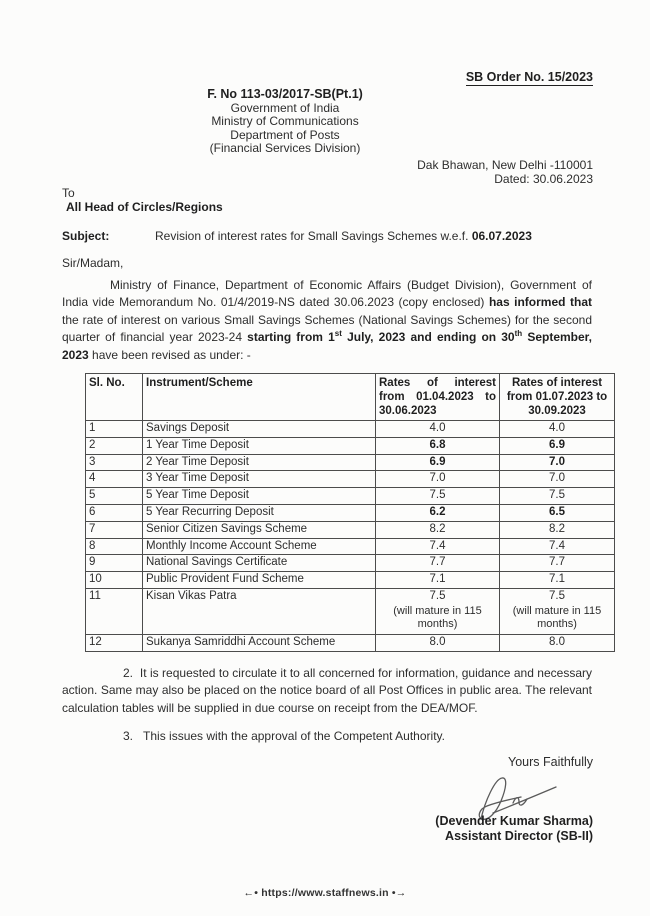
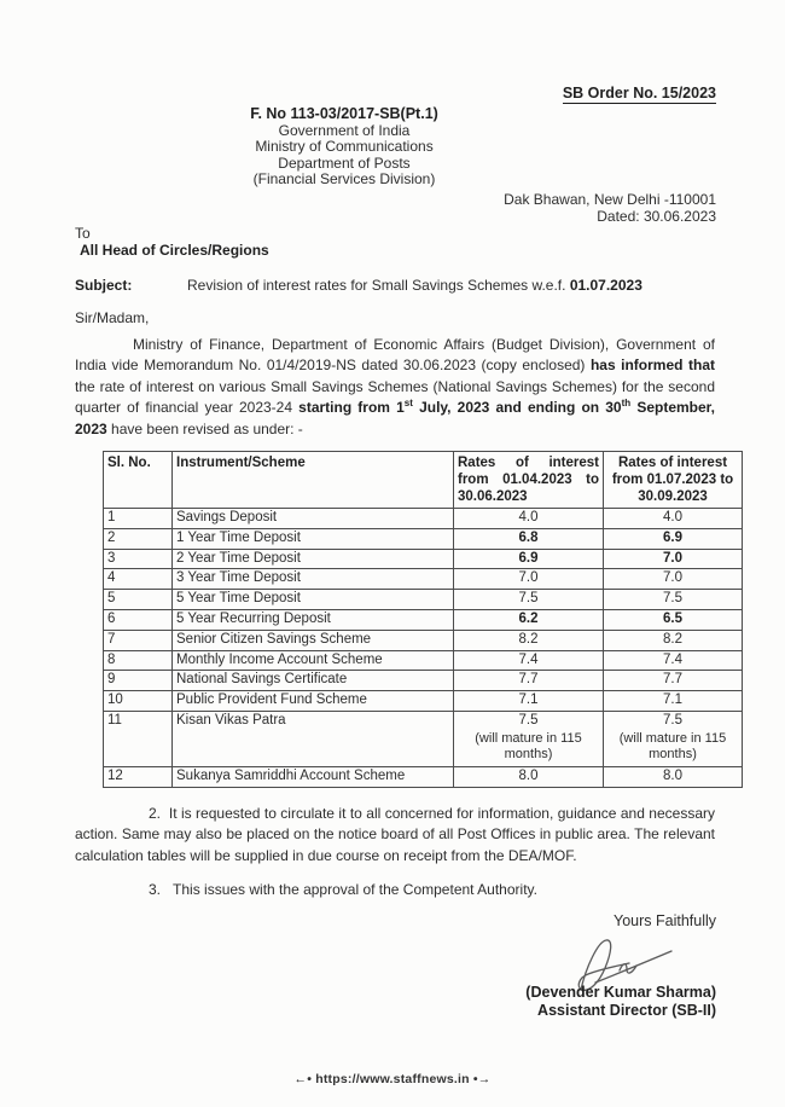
  SB Order No. 15/2023
  F. No 113-03/2017-SB(Pt.1)
  Government of India
  Ministry of Communications
  Department of Posts
  (Financial Services Division)
  Dak Bhawan, New Delhi -110001
  Dated: 30.06.2023
  To
  All Head of Circles/Regions
  Subject:
- Revision of interest rates for Small Savings Schemes w.e.f. 06.07.2023
+ Revision of interest rates for Small Savings Schemes w.e.f. 01.07.2023
  Sir/Madam,
  Ministry of Finance, Department of Economic Affairs (Budget Division), Government of India vide Memorandum No. 01/4/2019-NS dated 30.06.2023 (copy enclosed) has informed that the rate of interest on various Small Savings Schemes (National Savings Schemes) for the second quarter of financial year 2023-24 starting from 1st July, 2023 and ending on 30th September, 2023 have been revised as under: -
  Sl. No.	Instrument/Scheme	Rates of interest from 01.04.2023 to 30.06.2023	Rates of interest from 01.07.2023 to 30.09.2023
  1	Savings Deposit	4.0	4.0
  2	1 Year Time Deposit	6.8	6.9
  3	2 Year Time Deposit	6.9	7.0
  4	3 Year Time Deposit	7.0	7.0
  5	5 Year Time Deposit	7.5	7.5
  6	5 Year Recurring Deposit	6.2	6.5
  7	Senior Citizen Savings Scheme	8.2	8.2
  8	Monthly Income Account Scheme	7.4	7.4
  9	National Savings Certificate	7.7	7.7
  10	Public Provident Fund Scheme	7.1	7.1
  11	Kisan Vikas Patra	7.5 (will mature in 115 months)	7.5 (will mature in 115 months)
  12	Sukanya Samriddhi Account Scheme	8.0	8.0
  2. It is requested to circulate it to all concerned for information, guidance and necessary action. Same may also be placed on the notice board of all Post Offices in public area. The relevant calculation tables will be supplied in due course on receipt from the DEA/MOF.
  3. This issues with the approval of the Competent Authority.
  Yours Faithfully
  (Devender Kumar Sharma)
  Assistant Director (SB-II)
  ←• https://www.staffnews.in •→
